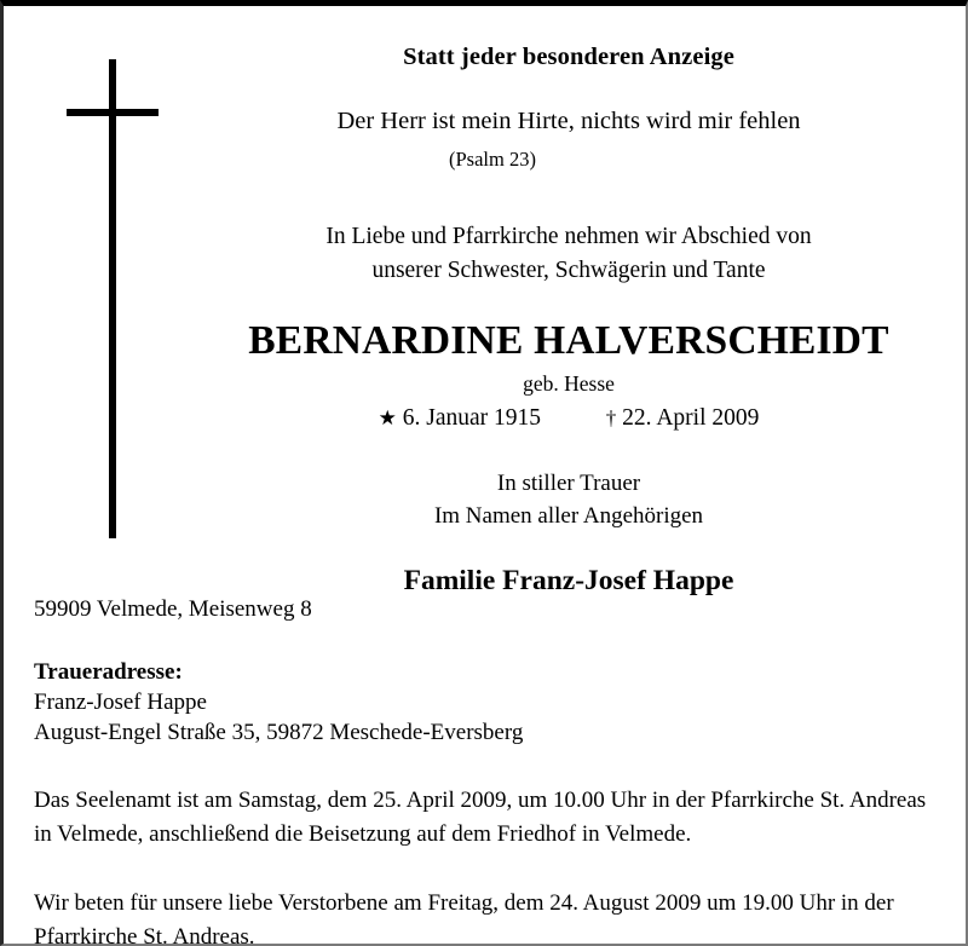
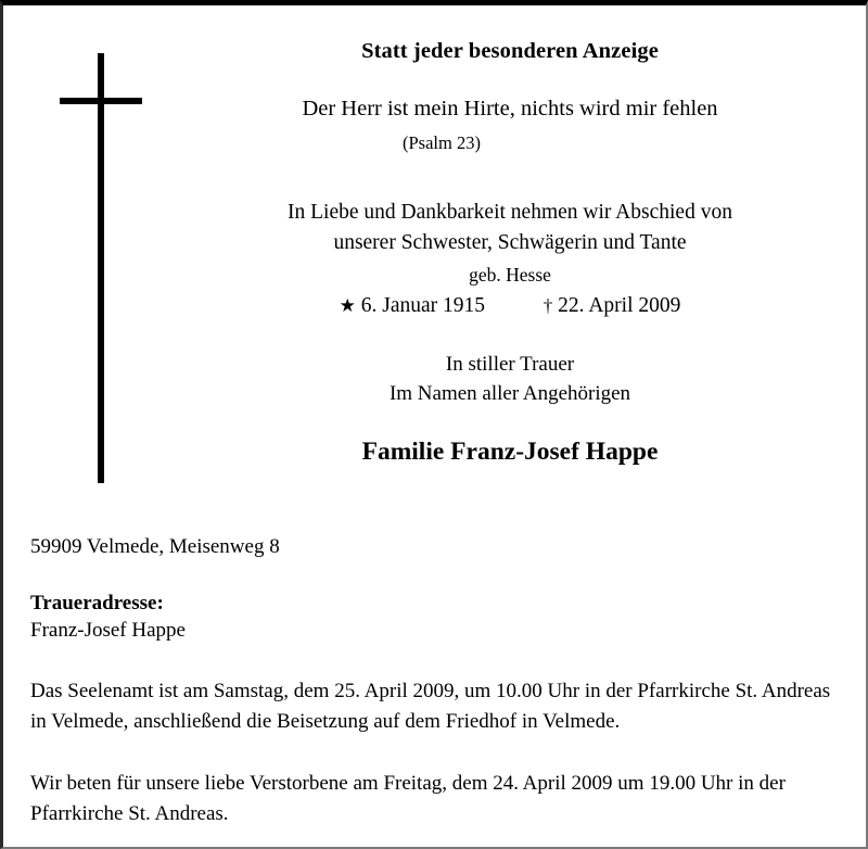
  Statt jeder besonderen Anzeige
  Der Herr ist mein Hirte, nichts wird mir fehlen
  (Psalm 23)
- In Liebe und Pfarrkirche nehmen wir Abschied von
+ In Liebe und Dankbarkeit nehmen wir Abschied von
  unserer Schwester, Schwägerin und Tante
- BERNARDINE HALVERSCHEIDT
  geb. Hesse
  ★ 6. Januar 1915 † 22. April 2009
  In stiller Trauer
  Im Namen aller Angehörigen
  Familie Franz-Josef Happe
  59909 Velmede, Meisenweg 8
  Traueradresse:
  Franz-Josef Happe
- August-Engel Straße 35, 59872 Meschede-Eversberg
  Das Seelenamt ist am Samstag, dem 25. April 2009, um 10.00 Uhr in der Pfarrkirche St. Andreas in Velmede, anschließend die Beisetzung auf dem Friedhof in Velmede.
- Wir beten für unsere liebe Verstorbene am Freitag, dem 24. August 2009 um 19.00 Uhr in der Pfarrkirche St. Andreas.
+ Wir beten für unsere liebe Verstorbene am Freitag, dem 24. April 2009 um 19.00 Uhr in der Pfarrkirche St. Andreas.
